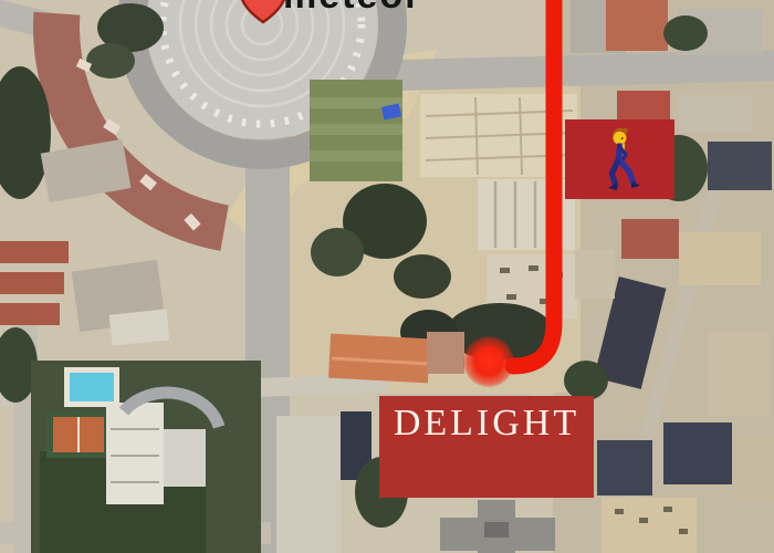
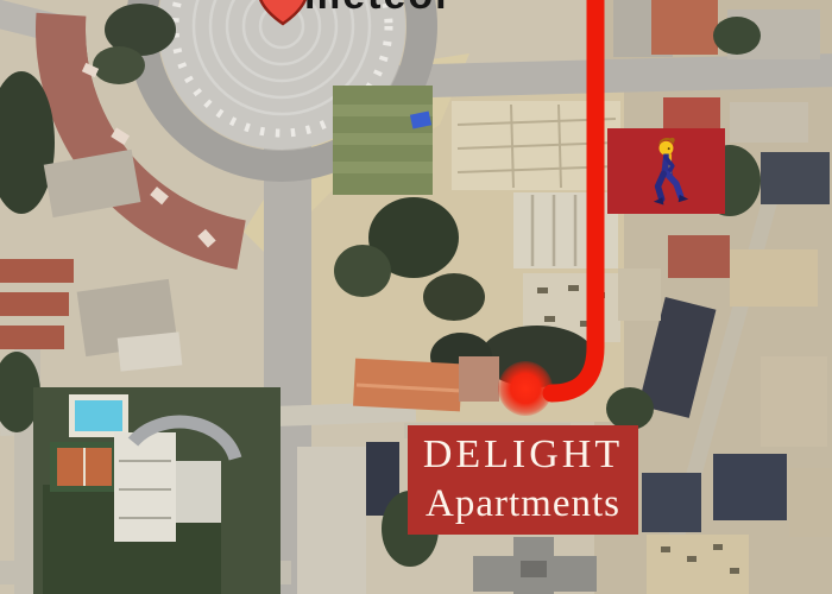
  DELIGHT
+ Apartments
